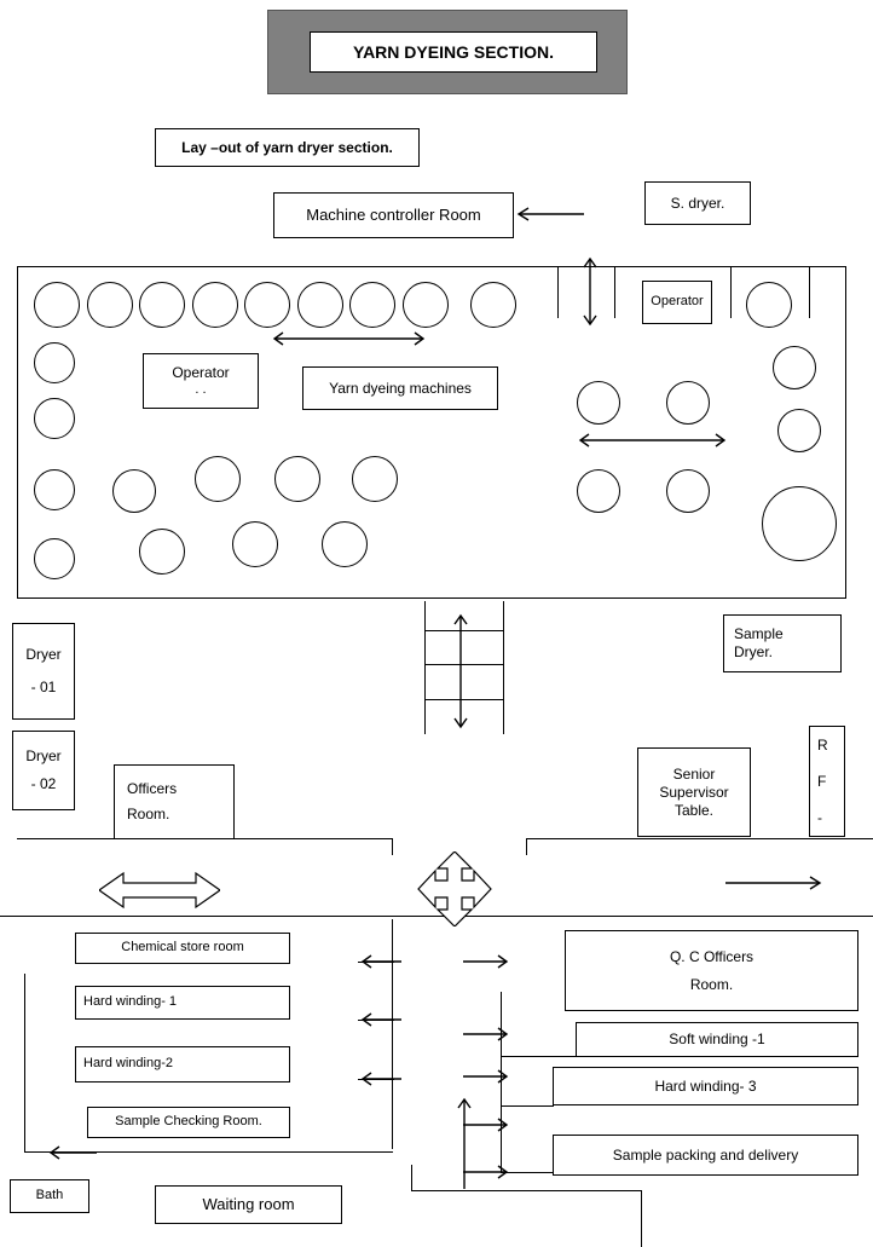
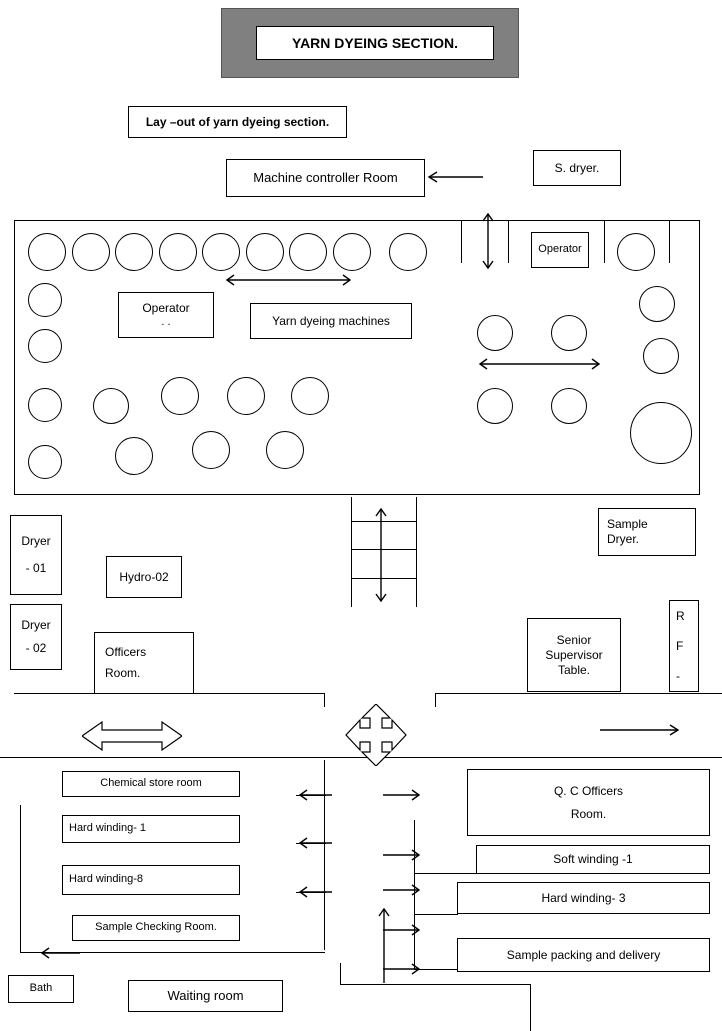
  YARN DYEING SECTION.
- Lay –out of yarn dryer section.
+ Lay –out of yarn dyeing section.
  Machine controller Room
  S. dryer.
  Operator
  Operator
  . .
  Yarn dyeing machines
  Dryer
  - 01
  Dryer
  - 02
+ Hydro-02
  Sample
  Dryer.
  Officers
  Room.
  Senior
  Supervisor
  Table.
  R
  F
  -
  Chemical store room
  Hard winding- 1
- Hard winding-2
+ Hard winding-8
  Sample Checking Room.
  Q. C Officers
  Room.
  Soft winding -1
  Hard winding- 3
  Sample packing and delivery
  Bath
  Waiting room
